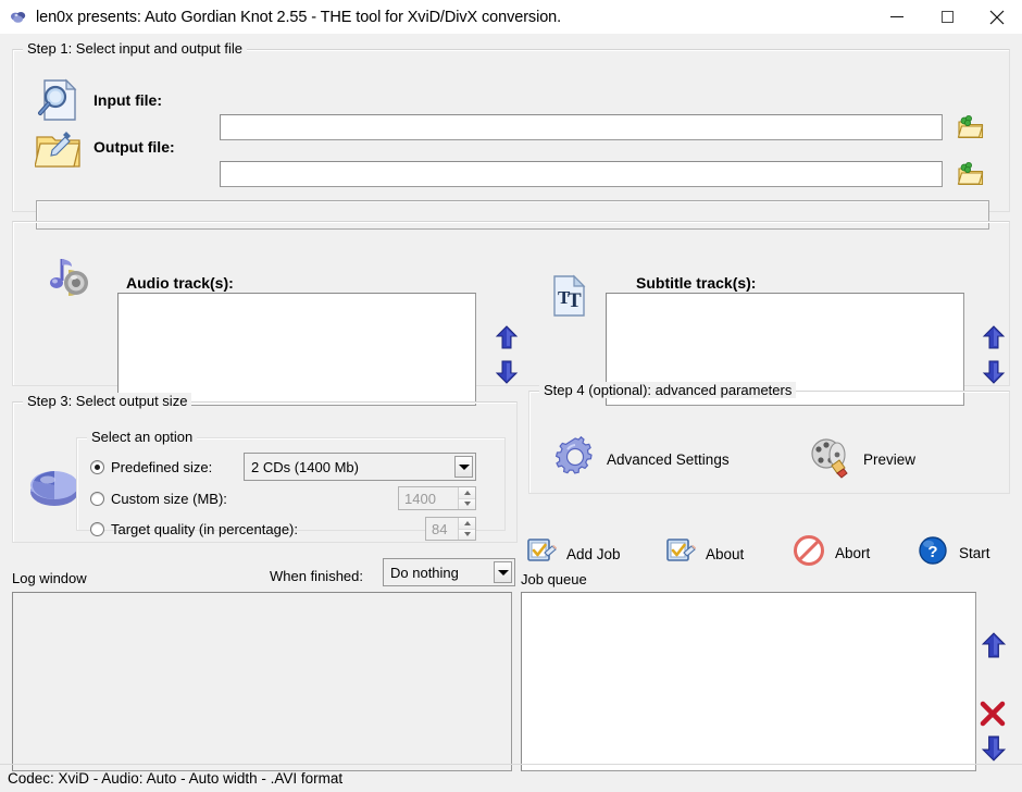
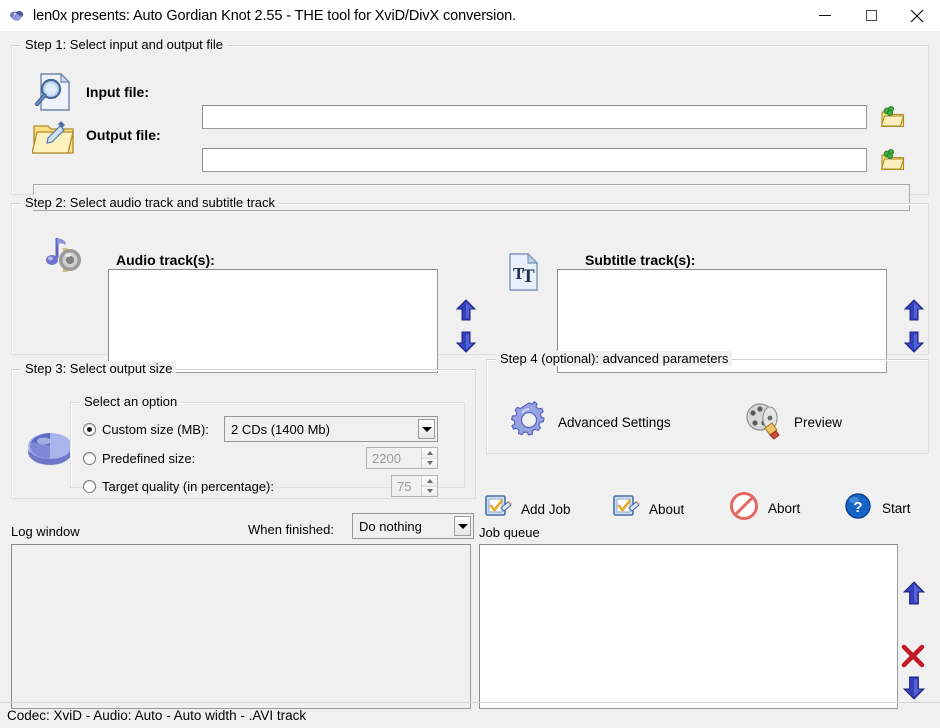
  len0x presents: Auto Gordian Knot 2.55 - THE tool for XviD/DivX conversion.
  Step 1: Select input and output file
  Input file:
  Output file:
+ Step 2: Select audio track and subtitle track
  Audio track(s):
  T
  T
  Subtitle track(s):
  Step 3: Select output size
  Select an option
- Predefined size:
+ Custom size (MB):
  2 CDs (1400 Mb)
- Custom size (MB):
+ Predefined size:
- 1400
+ 2200
  Target quality (in percentage):
- 84
+ 75
  Step 4 (optional): advanced parameters
  Advanced Settings
  Preview
  Add Job
  About
  Abort
  ?
  Start
  Log window
  When finished:
  Do nothing
  Job queue
- Codec: XviD - Audio: Auto - Auto width - .AVI format
+ Codec: XviD - Audio: Auto - Auto width - .AVI track
